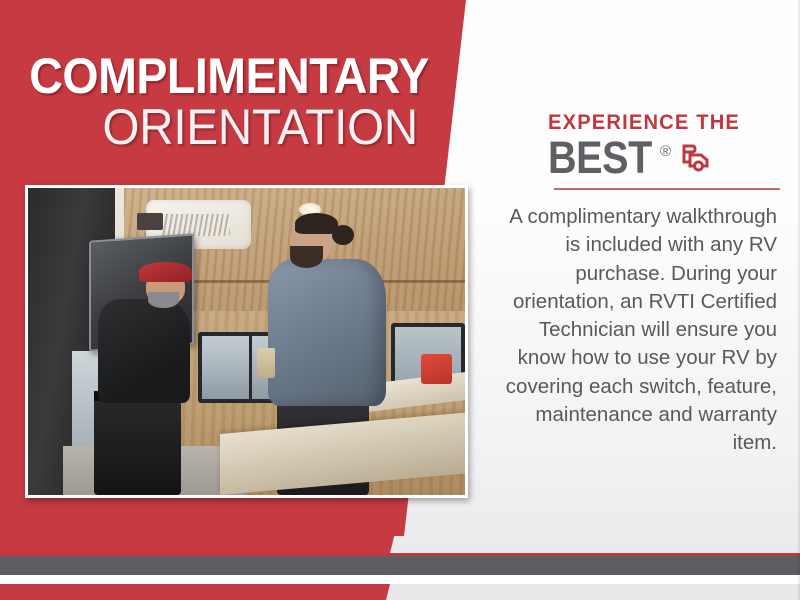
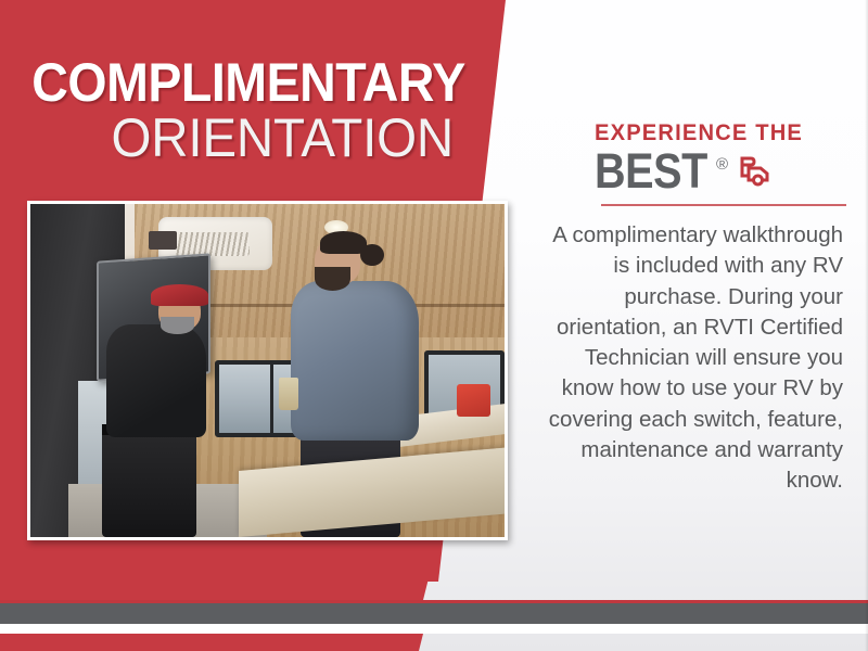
  COMPLIMENTARY
  ORIENTATION
  EXPERIENCE THE
  BEST
  ®
- A complimentary walkthrough is included with any RV purchase. During your orientation, an RVTI Certified Technician will ensure you know how to use your RV by covering each switch, feature, maintenance and warranty item.
+ A complimentary walkthrough is included with any RV purchase. During your orientation, an RVTI Certified Technician will ensure you know how to use your RV by covering each switch, feature, maintenance and warranty know.
